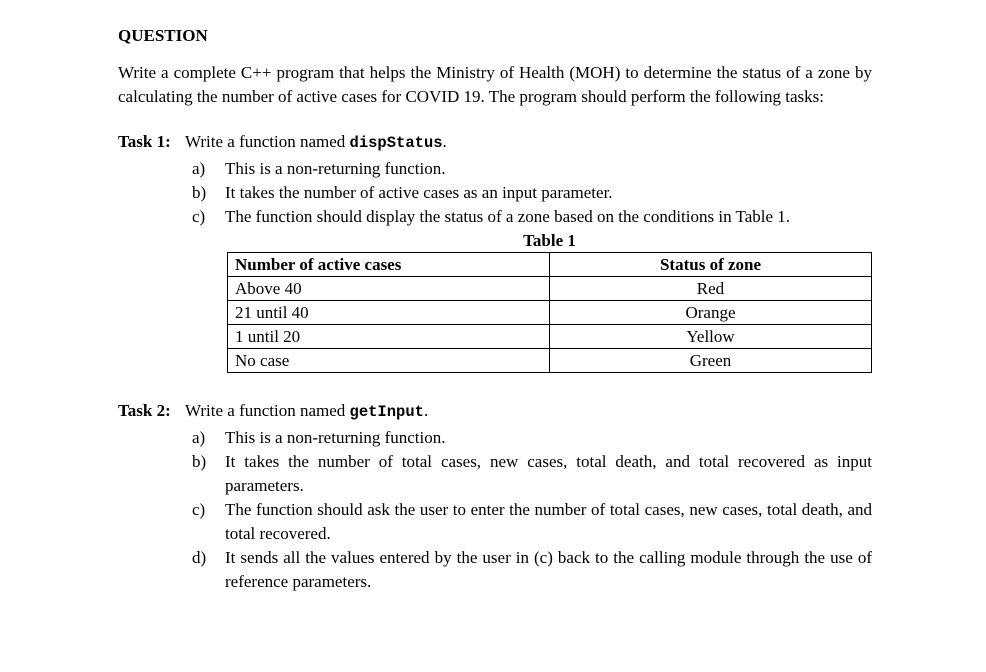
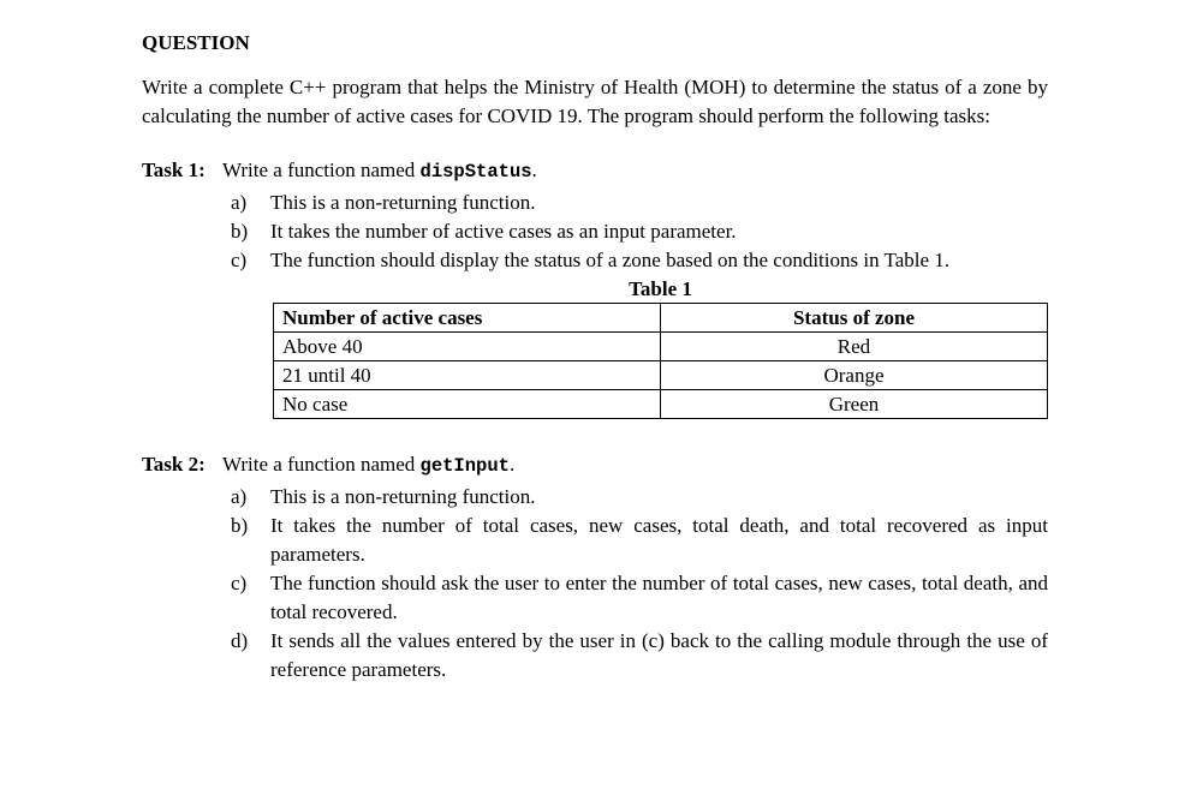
  QUESTION
  Write a complete C++ program that helps the Ministry of Health (MOH) to determine the status of a zone by calculating the number of active cases for COVID 19. The program should perform the following tasks:
  Task 1:
  Write a function named dispStatus.
  a)
  This is a non-returning function.
  b)
  It takes the number of active cases as an input parameter.
  c)
  The function should display the status of a zone based on the conditions in Table 1.
  Table 1
  Number of active cases	Status of zone
  Above 40	Red
  21 until 40	Orange
- 1 until 20	Yellow
  No case	Green
  Task 2:
  Write a function named getInput.
  a)
  This is a non-returning function.
  b)
  It takes the number of total cases, new cases, total death, and total recovered as input parameters.
  c)
  The function should ask the user to enter the number of total cases, new cases, total death, and total recovered.
  d)
  It sends all the values entered by the user in (c) back to the calling module through the use of reference parameters.
